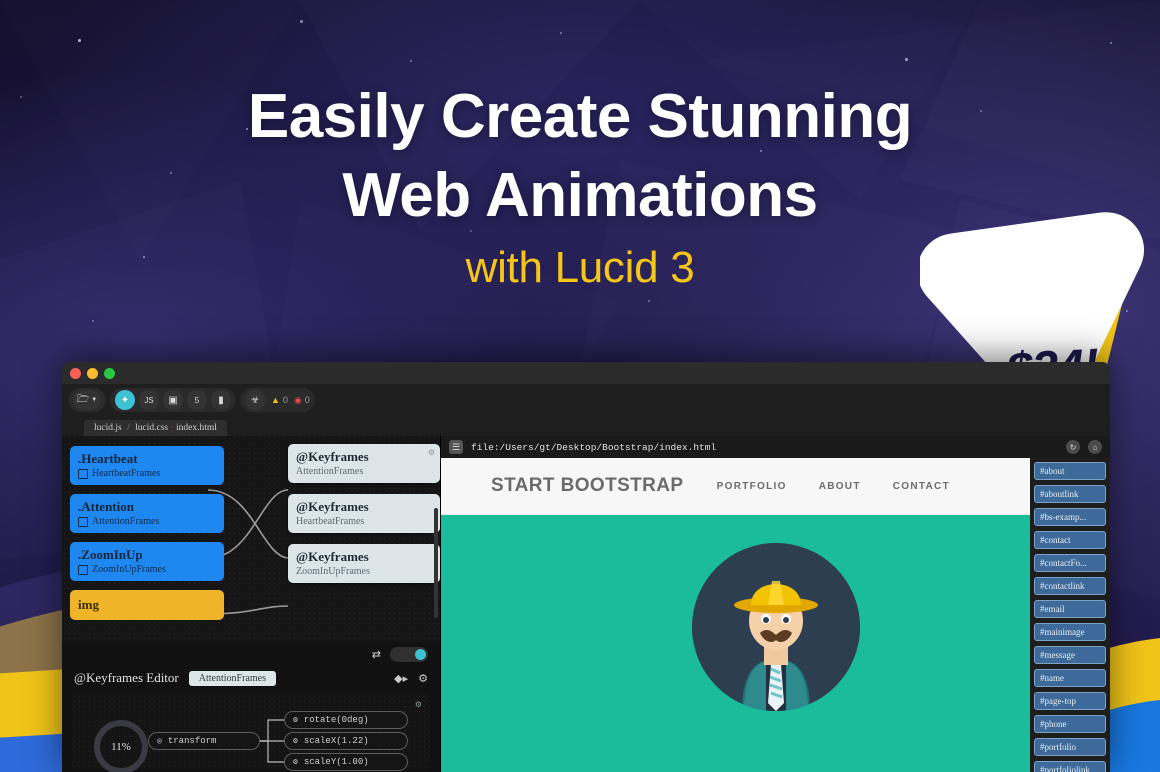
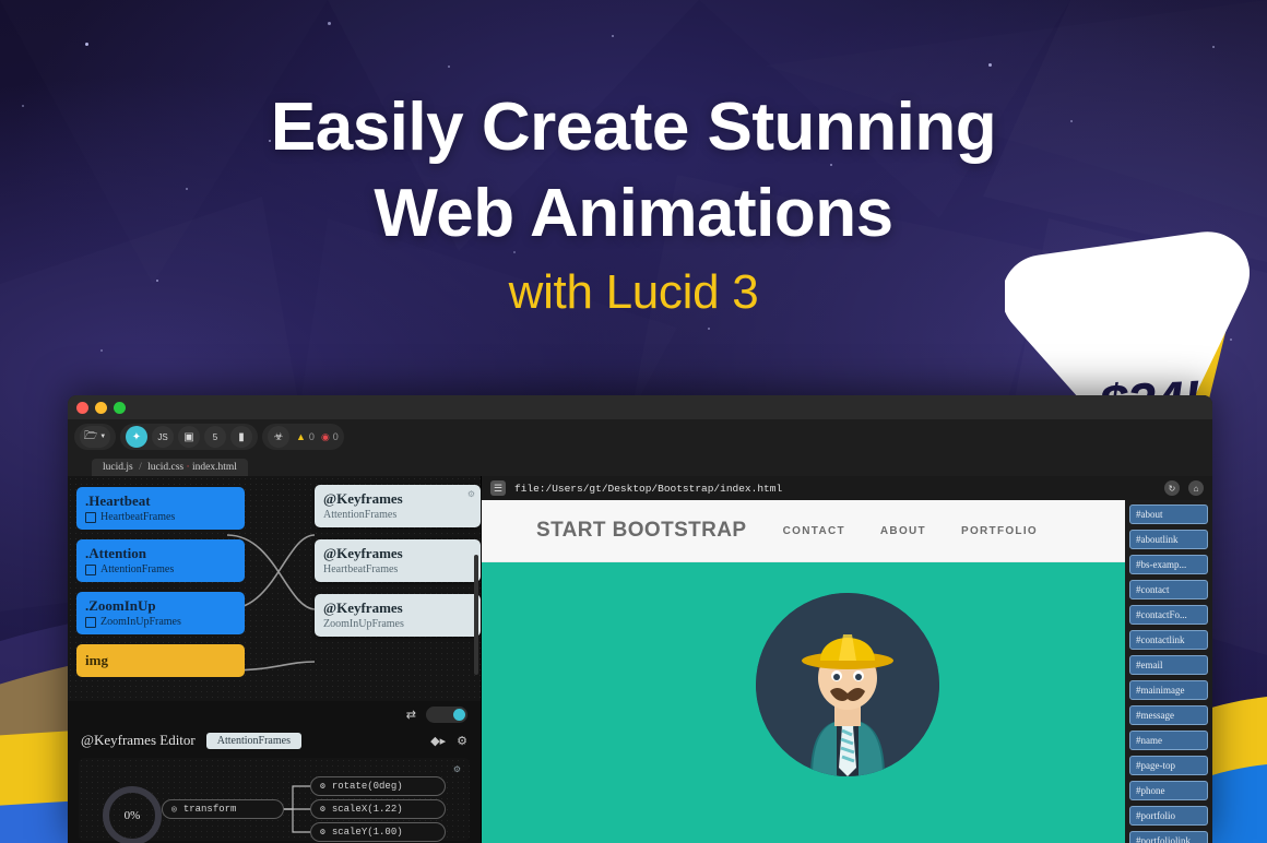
  Easily Create Stunning
  Web Animations
  with Lucid 3
  🗁
  ✦
  JS
  ▣
  5
  ▮
  ☣
  ▲
  0
  ◉
  0
  lucid.js / lucid.css · index.html
  .Heartbeat
  HeartbeatFrames
  .Attention
  AttentionFrames
  .ZoomInUp
  ZoomInUpFrames
  img
  ⚙
  @Keyframes
  AttentionFrames
  @Keyframes
  HeartbeatFrames
  @Keyframes
  ZoomInUpFrames
  ⇄
  @Keyframes Editor
  AttentionFrames
  ◆▸
  ⚙
  ⚙
- 11%
+ 0%
  ◎
  transform
  ⚙
  rotate(0deg)
  ⚙
  scaleX(1.22)
  ⚙
  scaleY(1.00)
  ☰
  file:/Users/gt/Desktop/Bootstrap/index.html
  ↻
  ⌂
  START BOOTSTRAP
- PORTFOLIO
+ CONTACT
  ABOUT
- CONTACT
+ PORTFOLIO
  #about
  #aboutlink
  #bs-examp...
  #contact
  #contactFo...
  #contactlink
  #email
  #mainimage
  #message
  #name
  #page-top
  #phone
  #portfolio
  #portfoliolink
